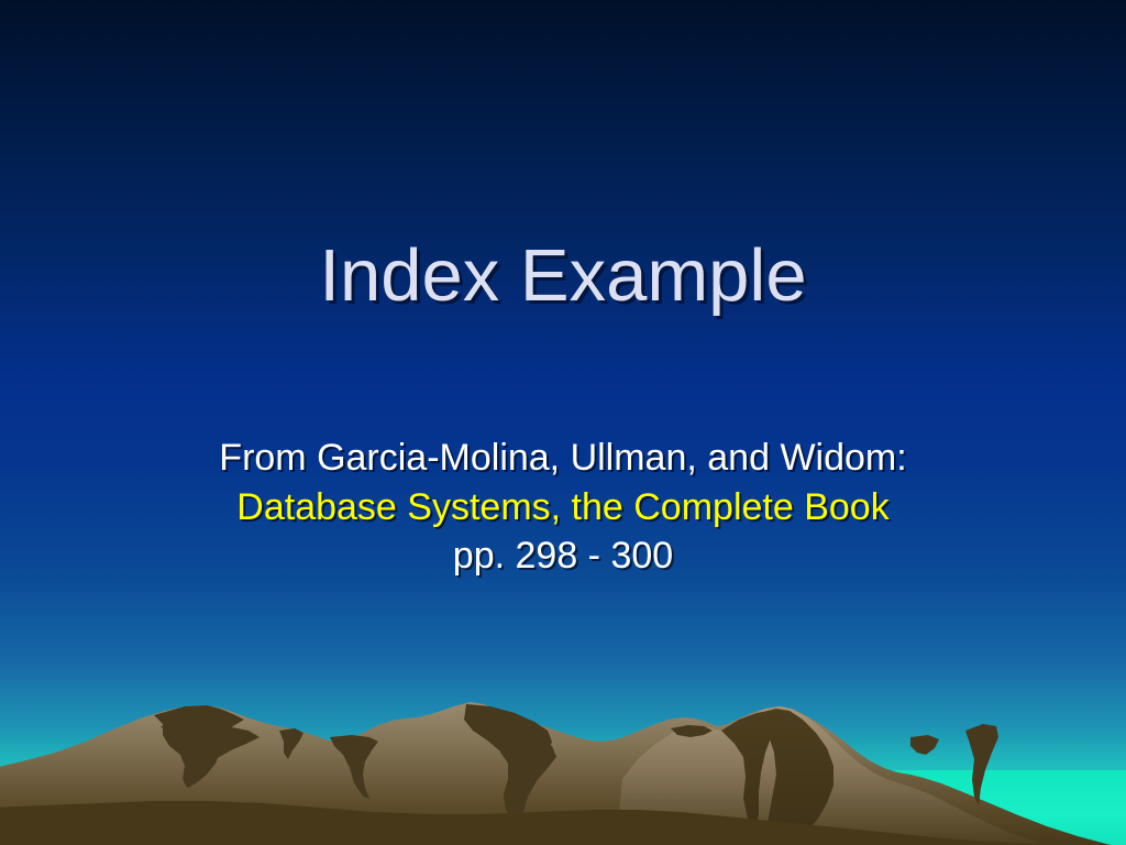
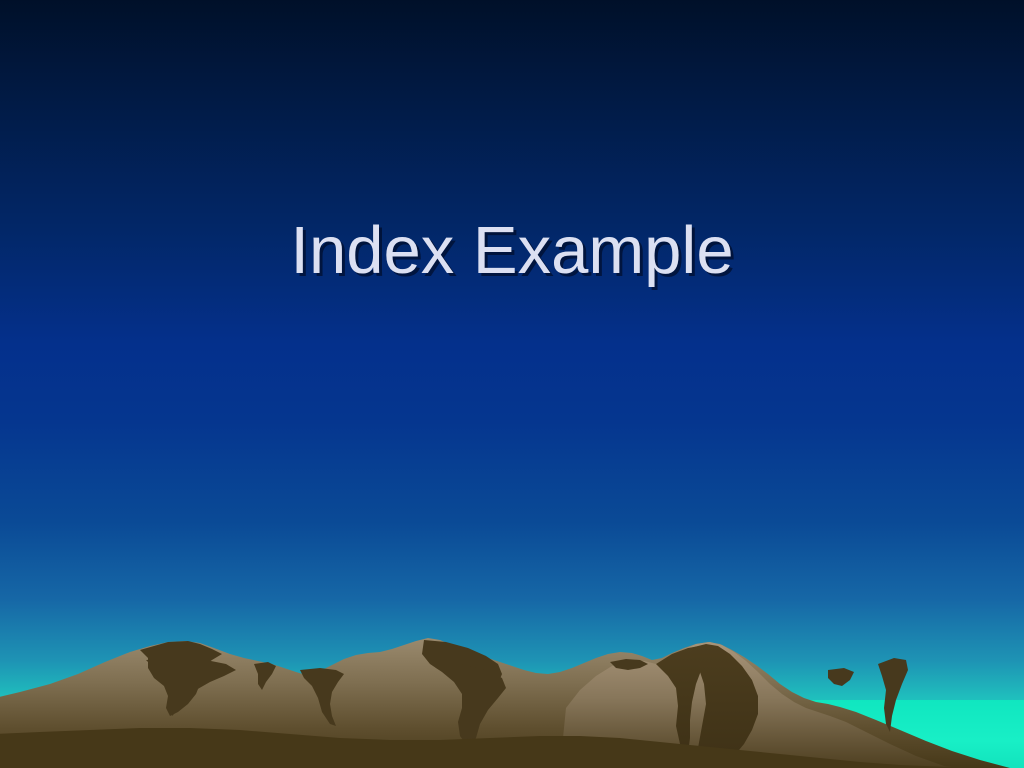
  Index Example
- From Garcia-Molina, Ullman, and Widom:
- Database Systems, the Complete Book
- pp. 298 - 300
